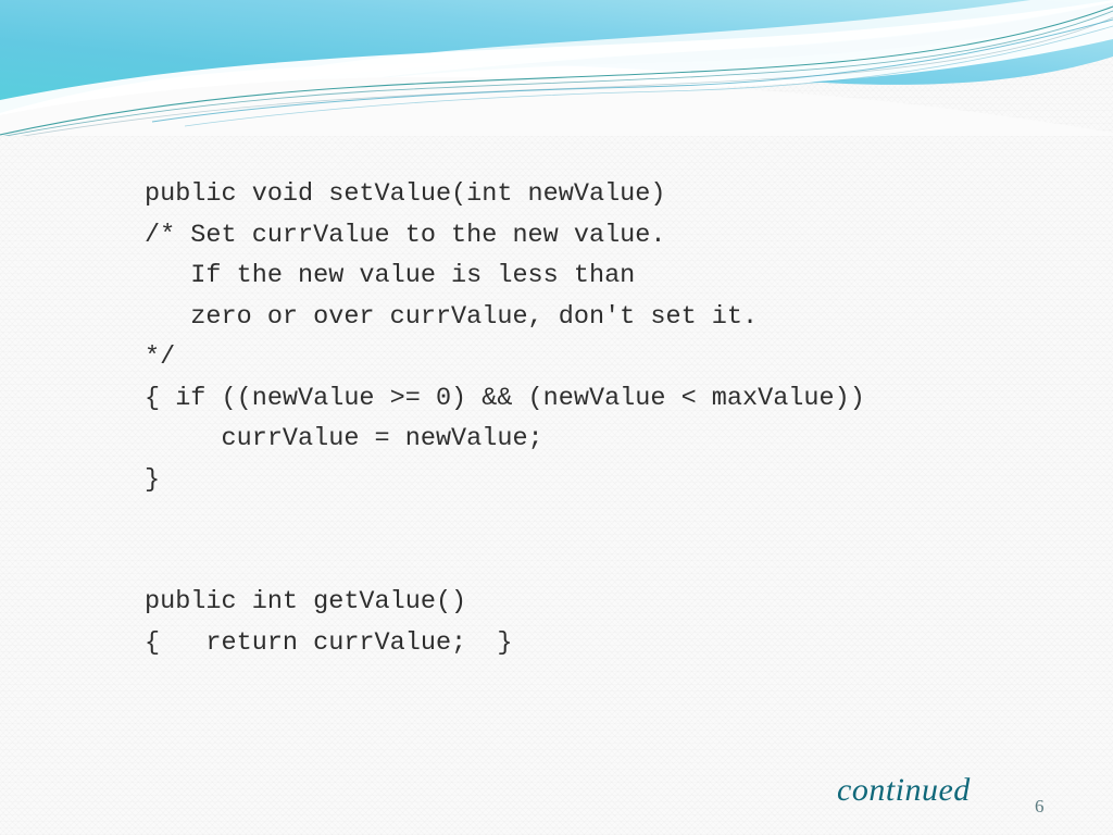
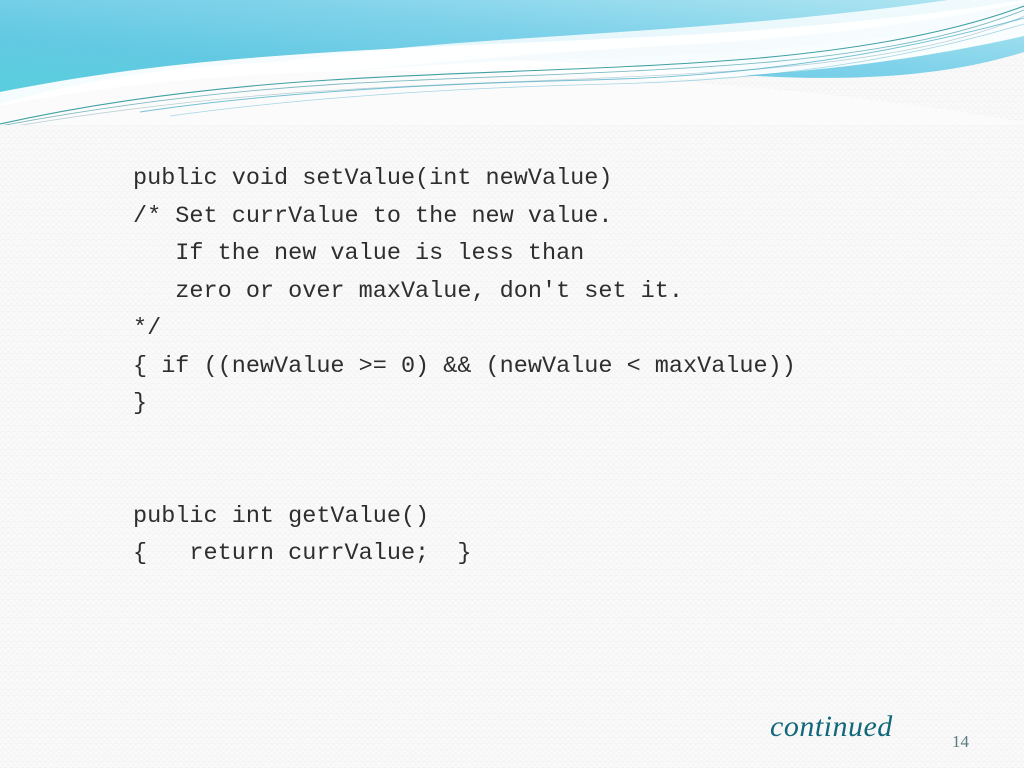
  public void setValue(int newValue)
  /* Set currValue to the new value.
  If the new value is less than
- zero or over currValue, don't set it.
+ zero or over maxValue, don't set it.
  */
  { if ((newValue >= 0) && (newValue < maxValue))
- currValue = newValue;
  }
  public int getValue()
  { return currValue; }
  continued
- 6
+ 14
